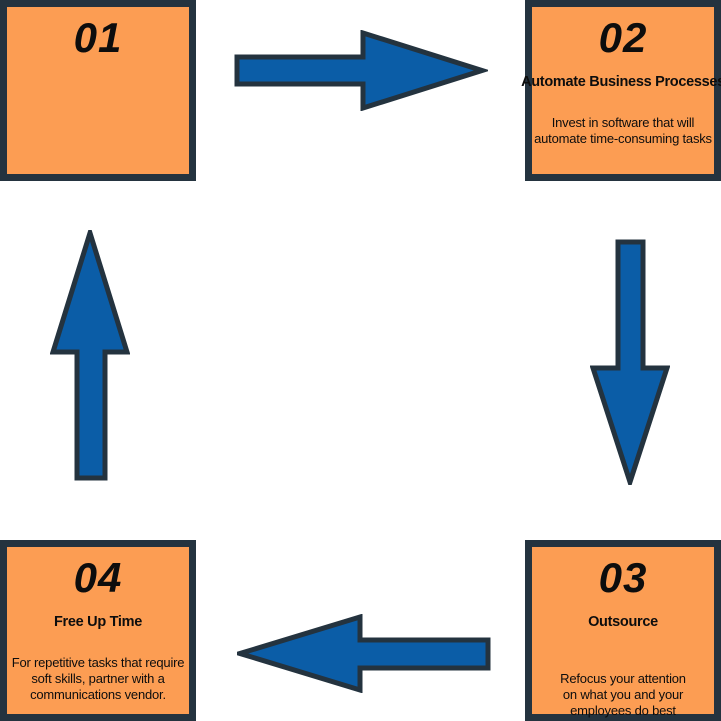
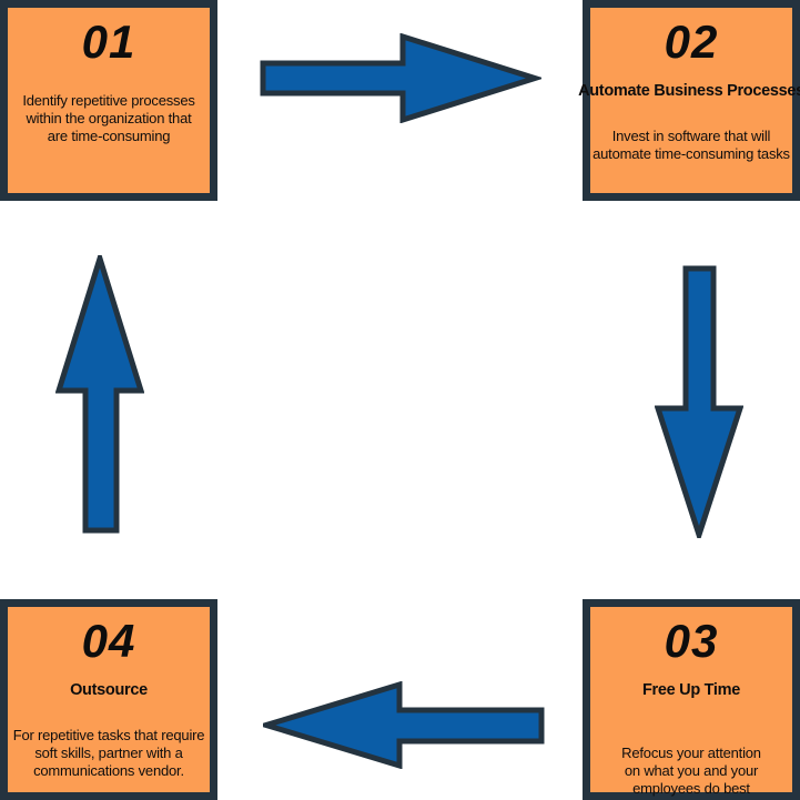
  01
+ Identify repetitive processes
+ within the organization that
+ are time-consuming
  02
  Automate Business Processe
  Invest in software that will
  automate time-consuming tasks
  03
- Outsource
+ Free Up Time
  Refocus your attention
  on what you and your
  employees do best
  04
- Free Up Time
+ Outsource
  For repetitive tasks that require
  soft skills, partner with a
  communications vendor.
